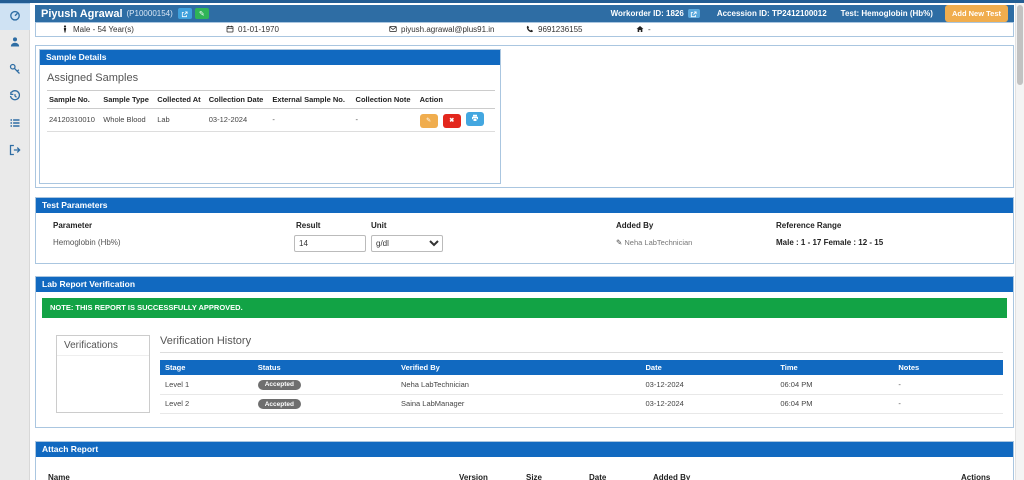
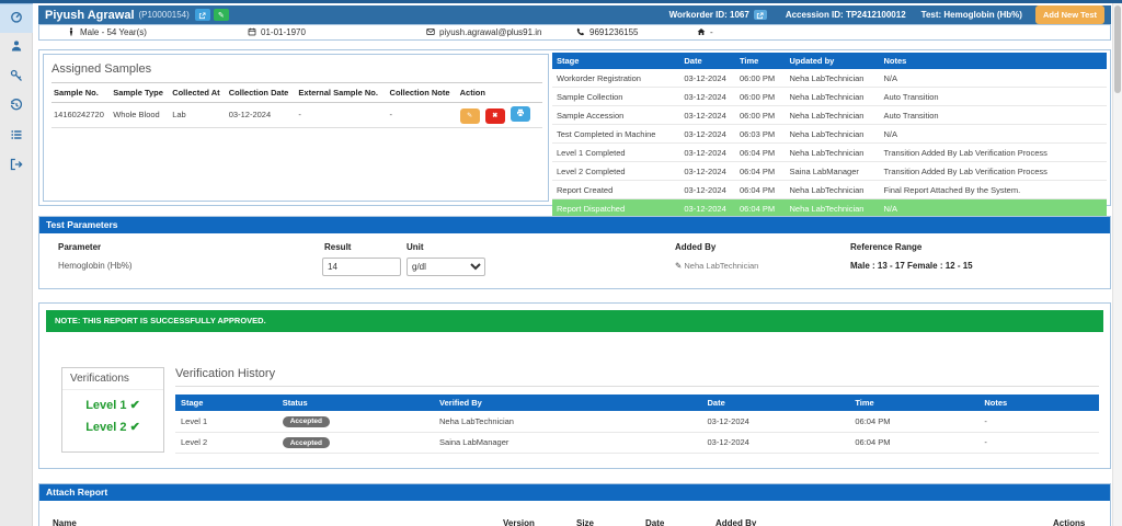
  Piyush Agrawal
  (P10000154)
- Workorder ID: 1826
+ Workorder ID: 1067
  Accession ID: TP2412100012
  Test: Hemoglobin (Hb%)
  Add New Test
  Male - 54 Year(s)
  01-01-1970
  piyush.agrawal@plus91.in
  9691236155
  -
- Sample Details
  Assigned Samples
  Sample No.	Sample Type	Collected At	Collection Date	External Sample No.	Collection Note	Action
- 24120310010	Whole Blood	Lab	03-12-2024	-	-
+ 14160242720	Whole Blood	Lab	03-12-2024	-	-
+ Stage	Date	Time	Updated by	Notes
+ Workorder Registration	03-12-2024	06:00 PM	Neha LabTechnician	N/A
+ Sample Collection	03-12-2024	06:00 PM	Neha LabTechnician	Auto Transition
+ Sample Accession	03-12-2024	06:00 PM	Neha LabTechnician	Auto Transition
+ Test Completed in Machine	03-12-2024	06:03 PM	Neha LabTechnician	N/A
+ Level 1 Completed	03-12-2024	06:04 PM	Neha LabTechnician	Transition Added By Lab Verification Process
+ Level 2 Completed	03-12-2024	06:04 PM	Saina LabManager	Transition Added By Lab Verification Process
+ Report Created	03-12-2024	06:04 PM	Neha LabTechnician	Final Report Attached By the System.
+ Report Dispatched	03-12-2024	06:04 PM	Neha LabTechnician	N/A
  Test Parameters
  Parameter
  Result
  Unit
  Added By
  Reference Range
  Hemoglobin (Hb%)
  14
  g/dl
  ✎ Neha LabTechnician
- Male : 1 - 17 Female : 12 - 15
+ Male : 13 - 17 Female : 12 - 15
- Lab Report Verification
  NOTE: THIS REPORT IS SUCCESSFULLY APPROVED.
  Verifications
+ Level 1 ✔
+ Level 2 ✔
  Verification History
  Stage	Status	Verified By	Date	Time	Notes
  Level 1		Neha LabTechnician	03-12-2024	06:04 PM	-
  Level 2		Saina LabManager	03-12-2024	06:04 PM	-
  Attach Report
  Name
  Version
  Size
  Date
  Added By
  Actions
